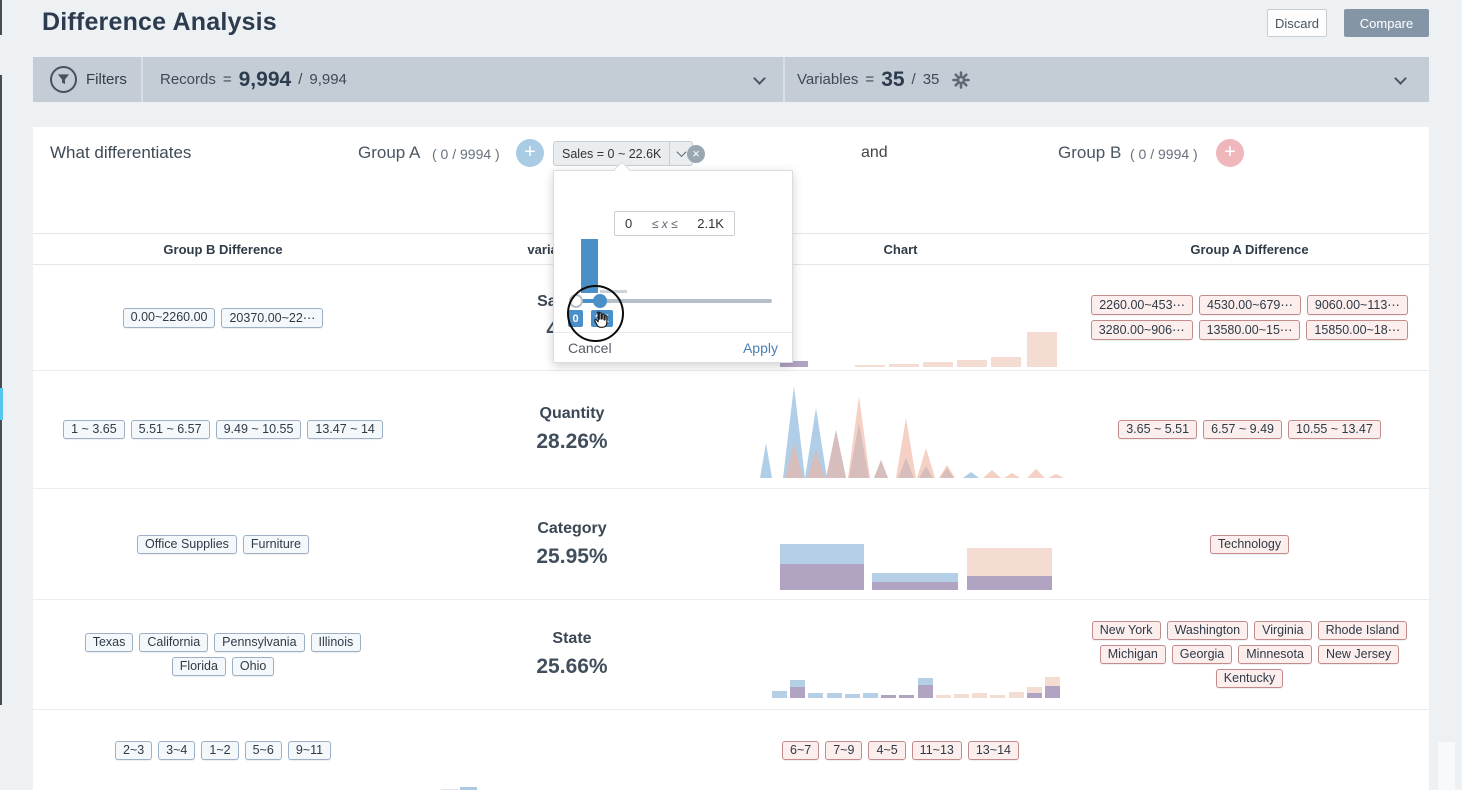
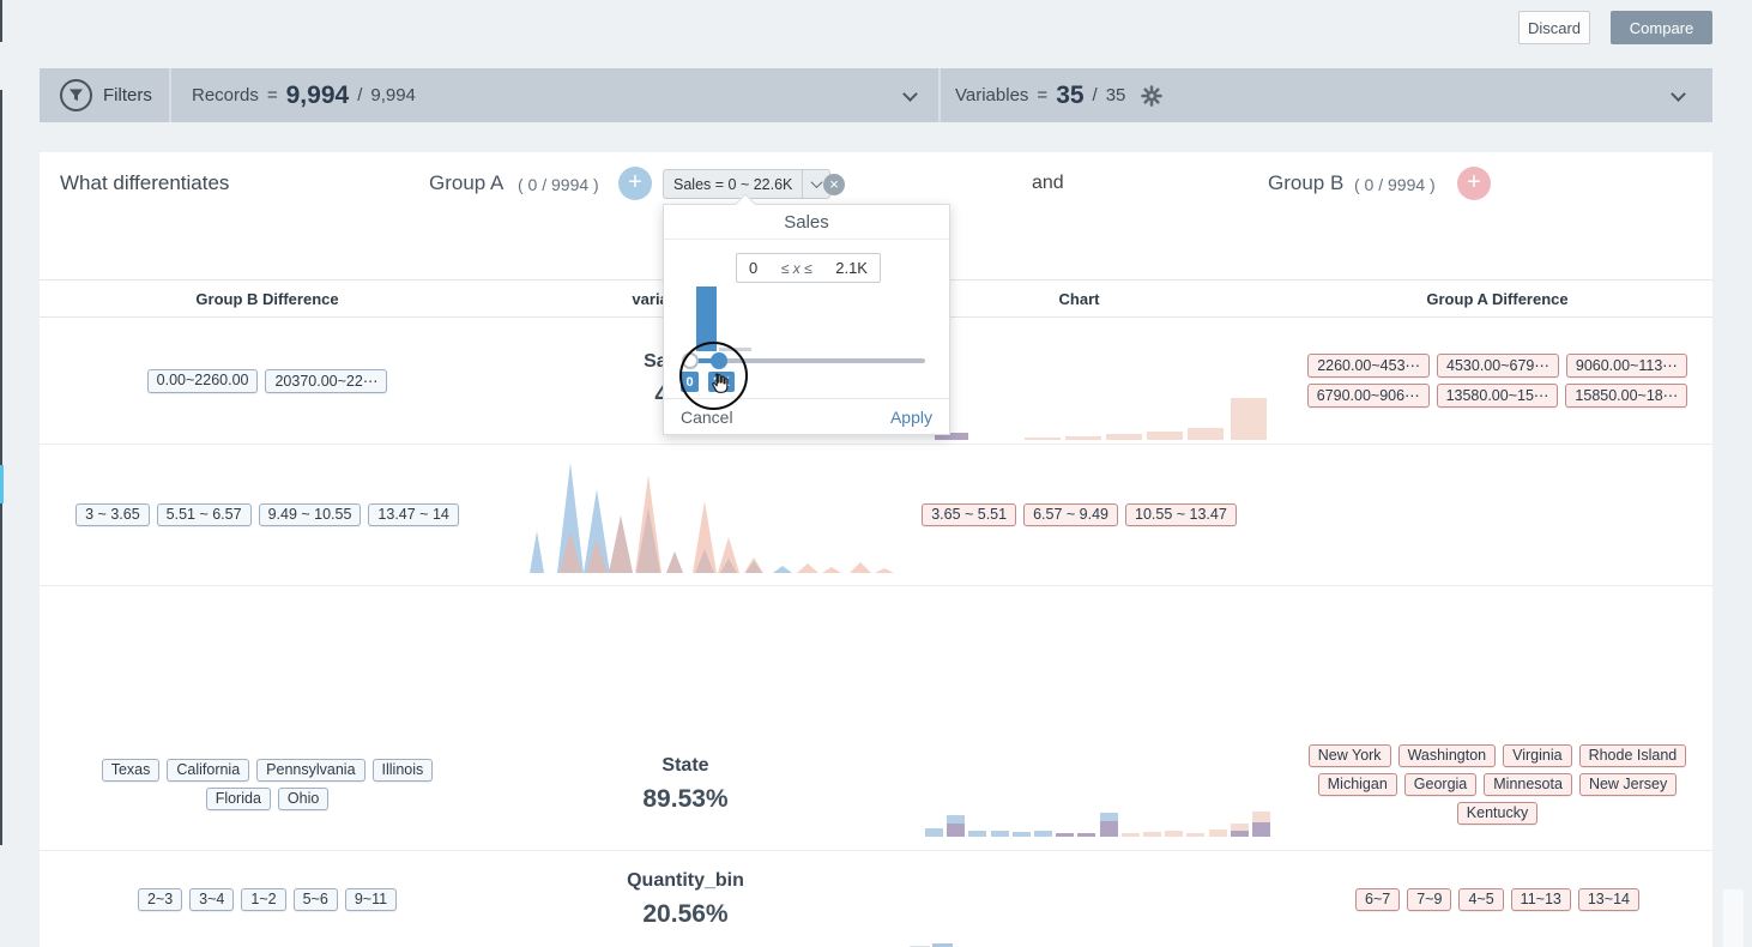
- Difference Analysis
  Discard
  Compare
  Filters
  Records
  =
  9,994
  /
  9,994
  Variables
  =
  35
  /
  35
  What differentiates
  Group A
  ( 0 / 9994 )
  +
  Sales = 0 ~ 22.6K
  ×
  and
  Group B
  ( 0 / 9994 )
  +
  Group B Difference
  Chart
  Group A Difference
  0.00~2260.00
  20370.00~22⋯
  2260.00~453⋯
  4530.00~679⋯
  9060.00~113⋯
- 3280.00~906⋯
+ 6790.00~906⋯
  13580.00~15⋯
  15850.00~18⋯
- 1 ~ 3.65
+ 3 ~ 3.65
  5.51 ~ 6.57
  9.49 ~ 10.55
  13.47 ~ 14
- Quantity
- 28.26%
  3.65 ~ 5.51
  6.57 ~ 9.49
  10.55 ~ 13.47
- Office Supplies
- Furniture
- Category
- 25.95%
- Technology
  Texas
  California
  Pennsylvania
  Illinois
  Florida
  Ohio
  State
- 25.66%
+ 89.53%
  New York
  Washington
  Virginia
  Rhode Island
  Michigan
  Georgia
  Minnesota
  New Jersey
  Kentucky
  2~3
  3~4
  1~2
  5~6
  9~11
+ Quantity_bin
+ 20.56%
  6~7
  7~9
  4~5
  11~13
  13~14
+ Sales
  0
  ≤ x ≤
  2.1K
  0
  Cancel
  Apply
